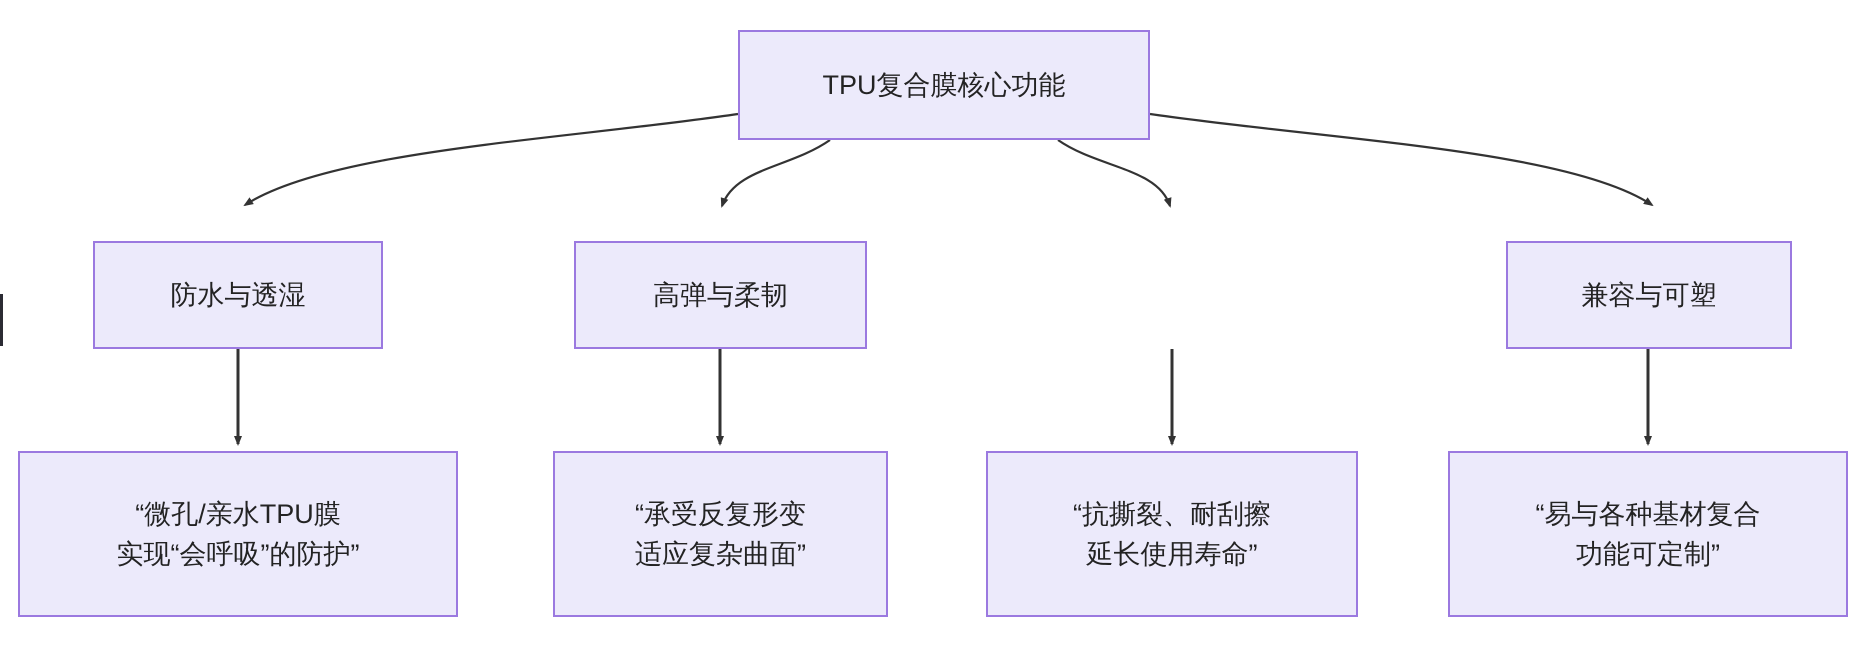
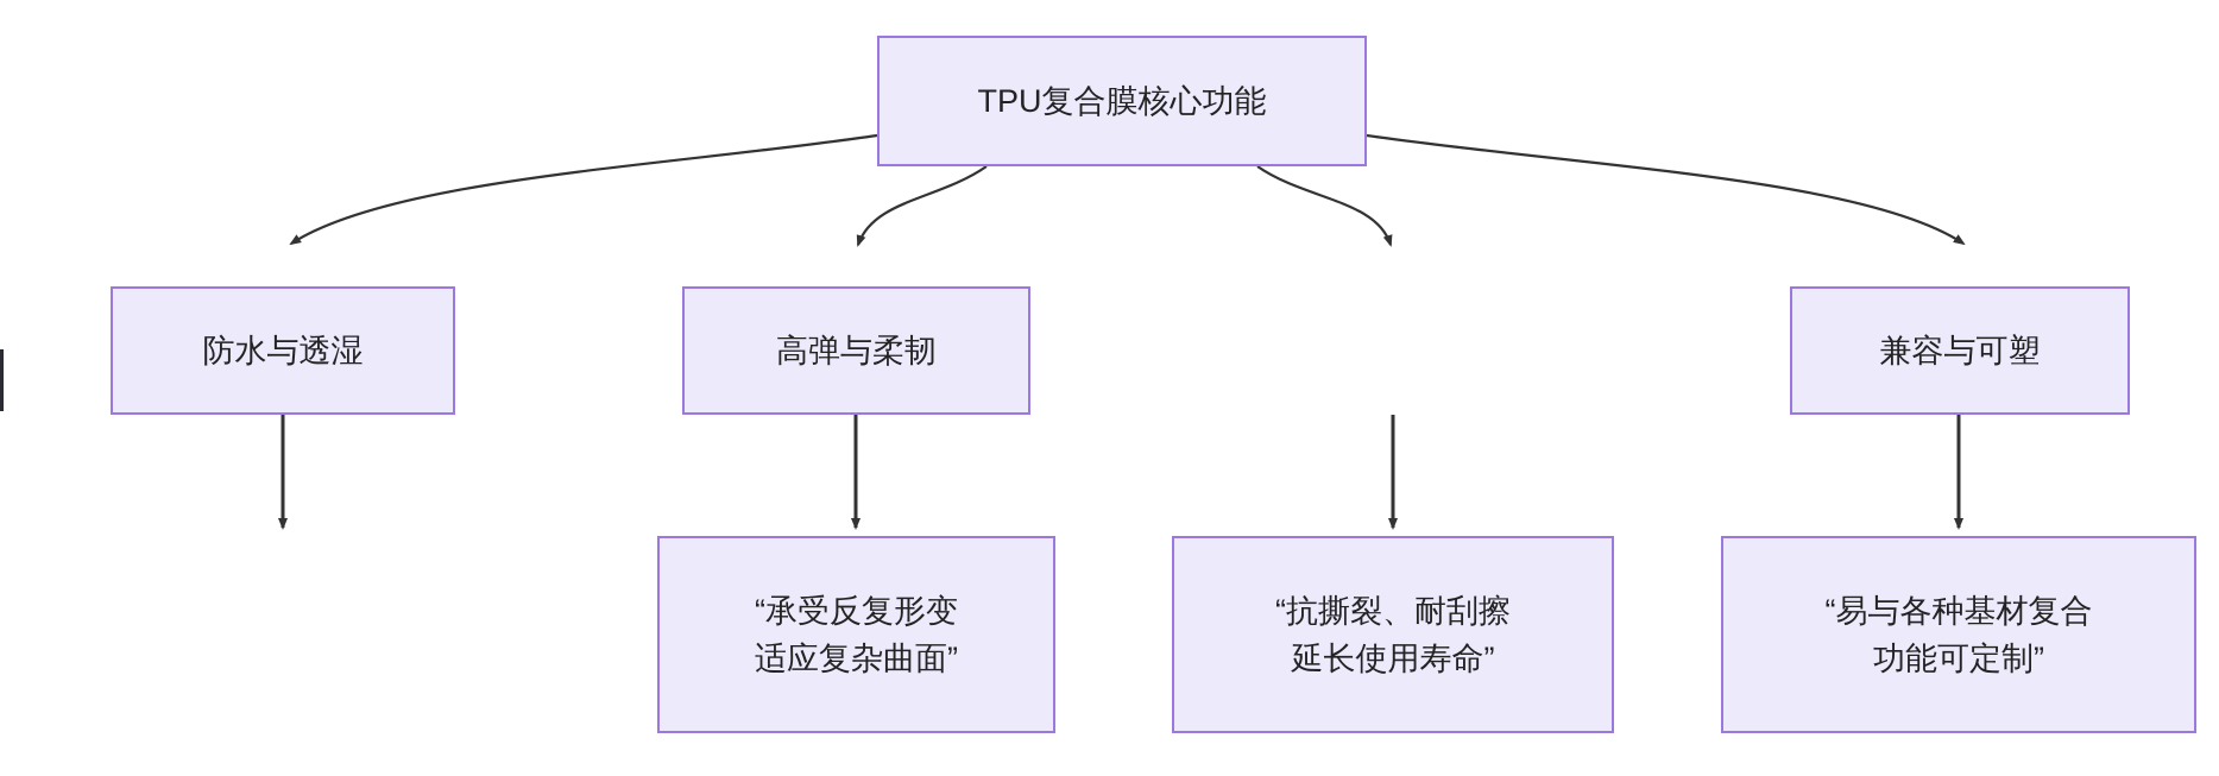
  TPU复合膜核心功能
  防水与透湿
  高弹与柔韧
  兼容与可塑
- “微孔/亲水TPU膜
- 实现“会呼吸”的防护”
  “承受反复形变
  适应复杂曲面”
  “抗撕裂、耐刮擦
  延长使用寿命”
  “易与各种基材复合
  功能可定制”
